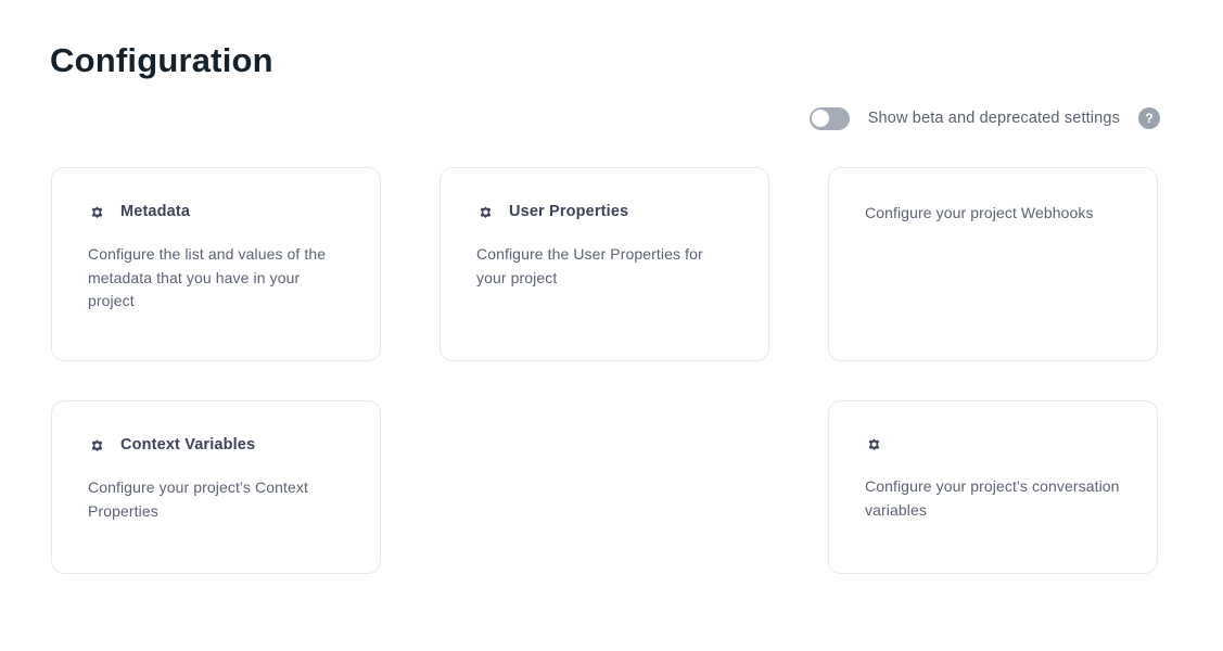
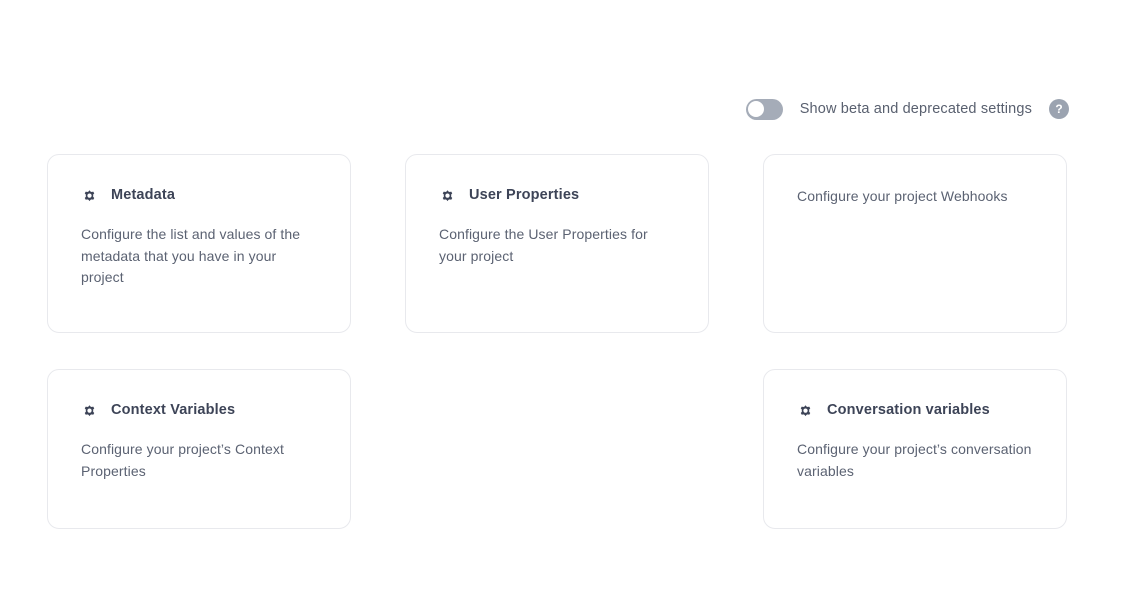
- Configuration
  Show beta and deprecated settings
  ?
  Metadata
  Configure the list and values of the metadata that you have in your project
  User Properties
  Configure the User Properties for your project
  Configure your project Webhooks
  Context Variables
  Configure your project’s Context Properties
+ Conversation variables
  Configure your project’s conversation variables
